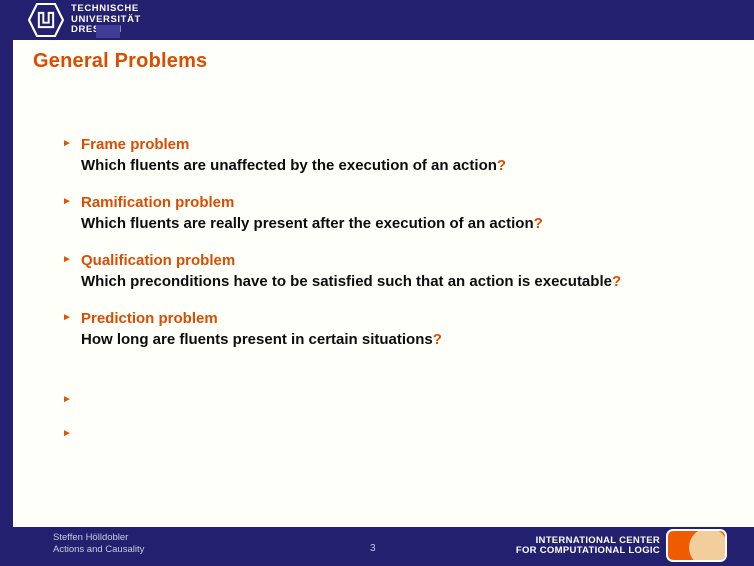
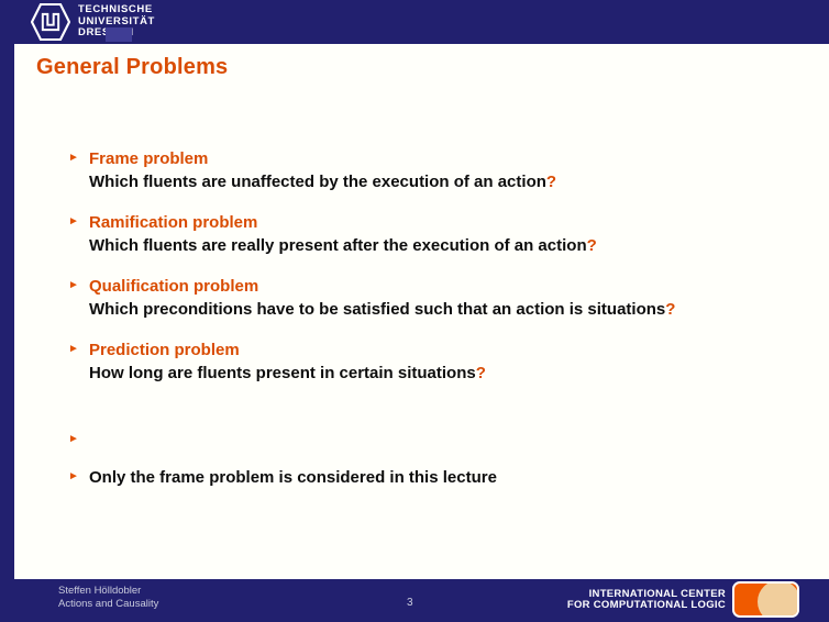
  TECHNISCHE
  UNIVERSITÄT
  General Problems
  ►
  Frame problem
  Which fluents are unaffected by the execution of an action?
  ►
  Ramification problem
  Which fluents are really present after the execution of an action?
  ►
  Qualification problem
- Which preconditions have to be satisfied such that an action is executable?
+ Which preconditions have to be satisfied such that an action is situations?
  ►
  Prediction problem
  How long are fluents present in certain situations?
  ►
  ►
+ Only the frame problem is considered in this lecture
  Steffen Hölldobler
  Actions and Causality
  3
  INTERNATIONAL CENTER
  FOR COMPUTATIONAL LOGIC
